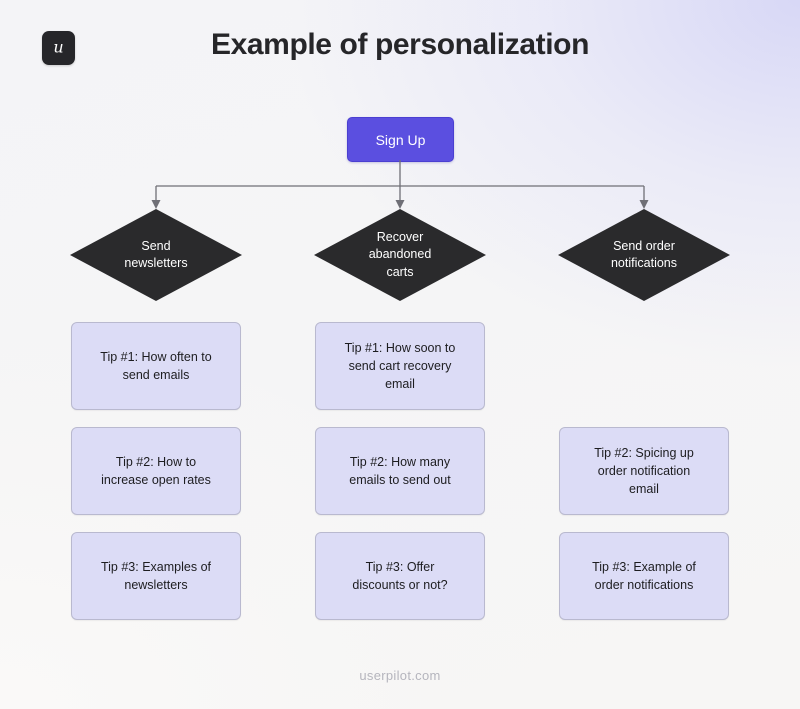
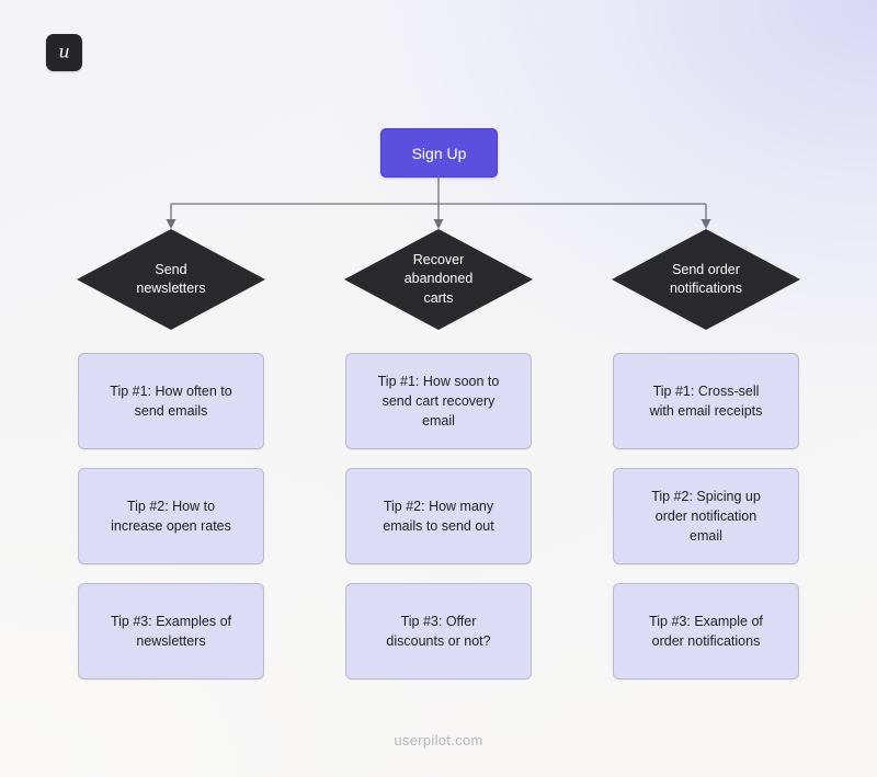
  u
- Example of personalization
  Sign Up
  Send
  newsletters
  Recover
  abandoned
  carts
  Send order
  notifications
  Tip #1: How often to
  send emails
  Tip #2: How to
  increase open rates
  Tip #3: Examples of
  newsletters
  Tip #1: How soon to
  send cart recovery
  email
  Tip #2: How many
  emails to send out
  Tip #3: Offer
  discounts or not?
+ Tip #1: Cross-sell
+ with email receipts
  Tip #2: Spicing up
  order notification
  email
  Tip #3: Example of
  order notifications
  userpilot.com
